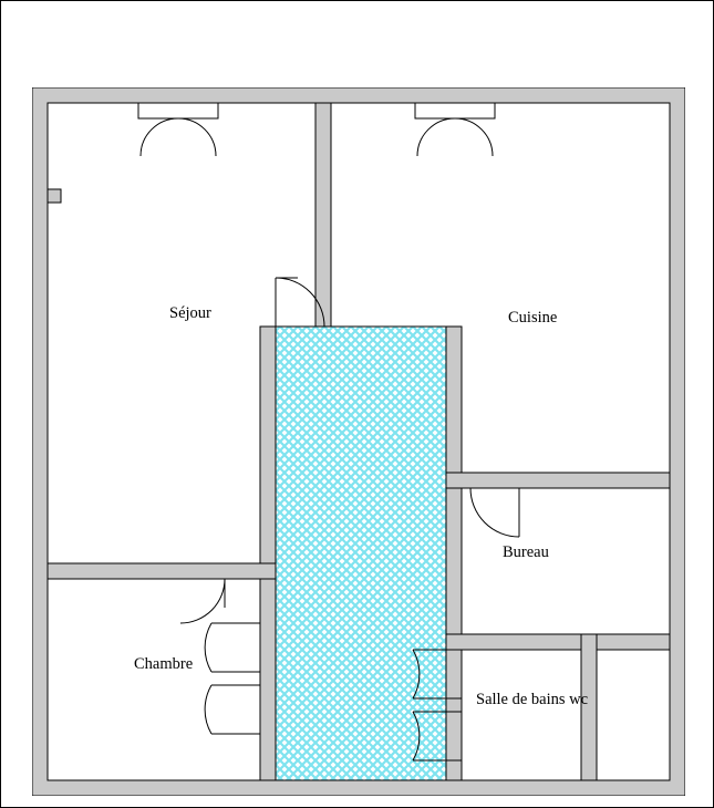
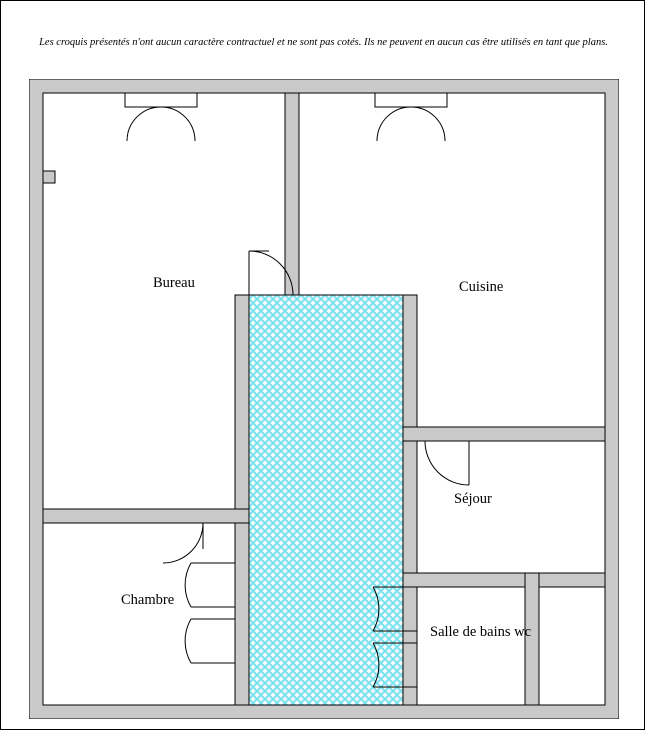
+ Les croquis présentés n'ont aucun caractère contractuel et ne sont pas cotés. Ils ne peuvent en aucun cas être utilisés en tant que plans.
- Séjour
+ Bureau
  Cuisine
- Bureau
+ Séjour
  Chambre
  Salle de bains wc
